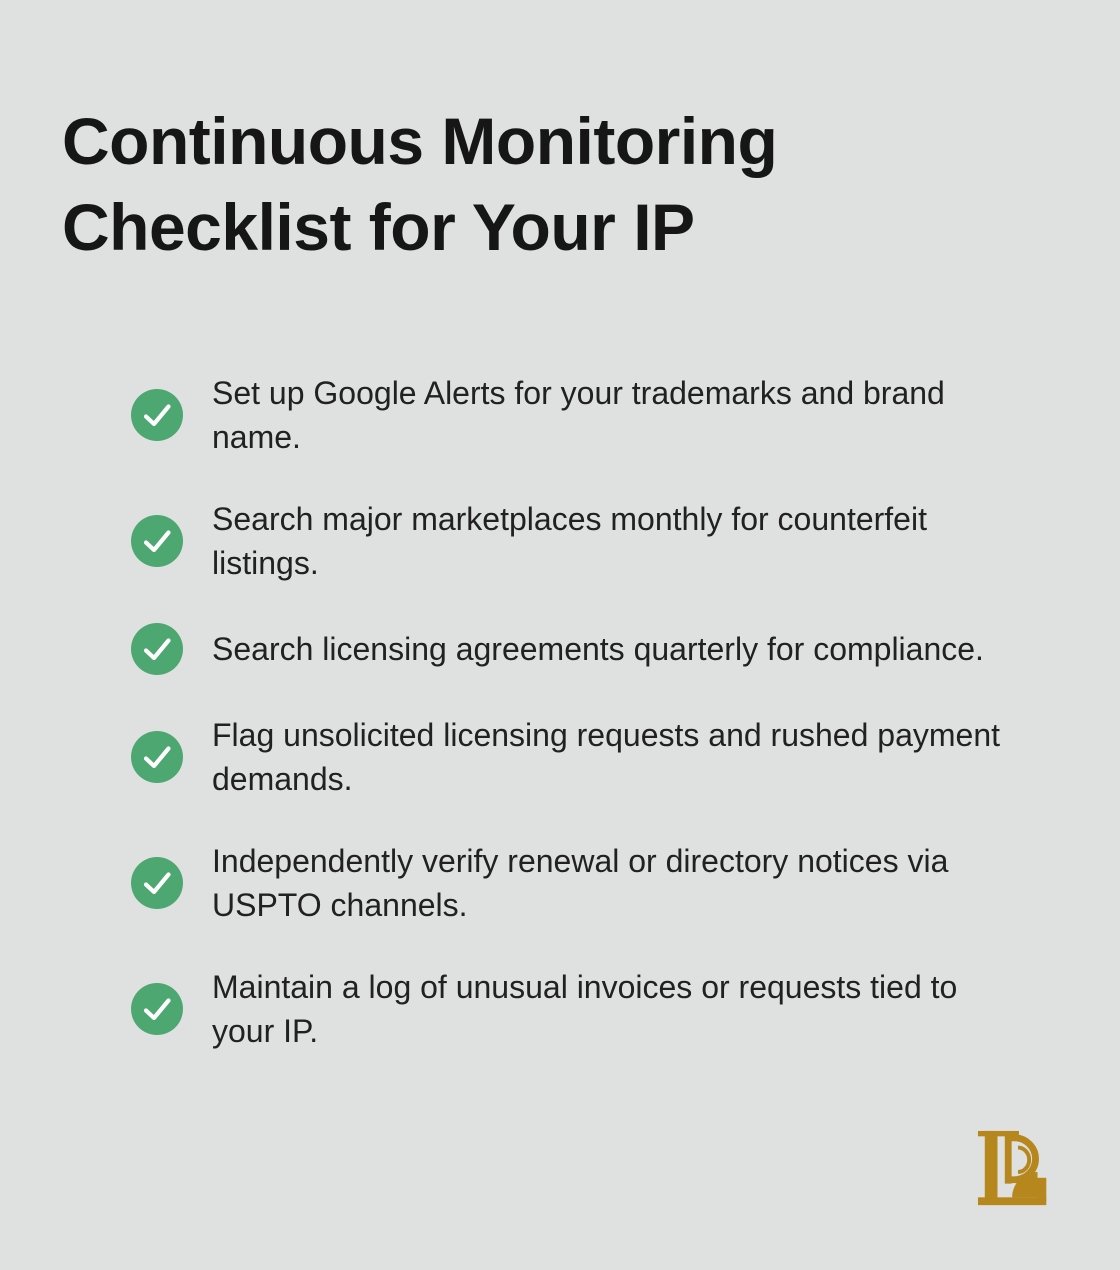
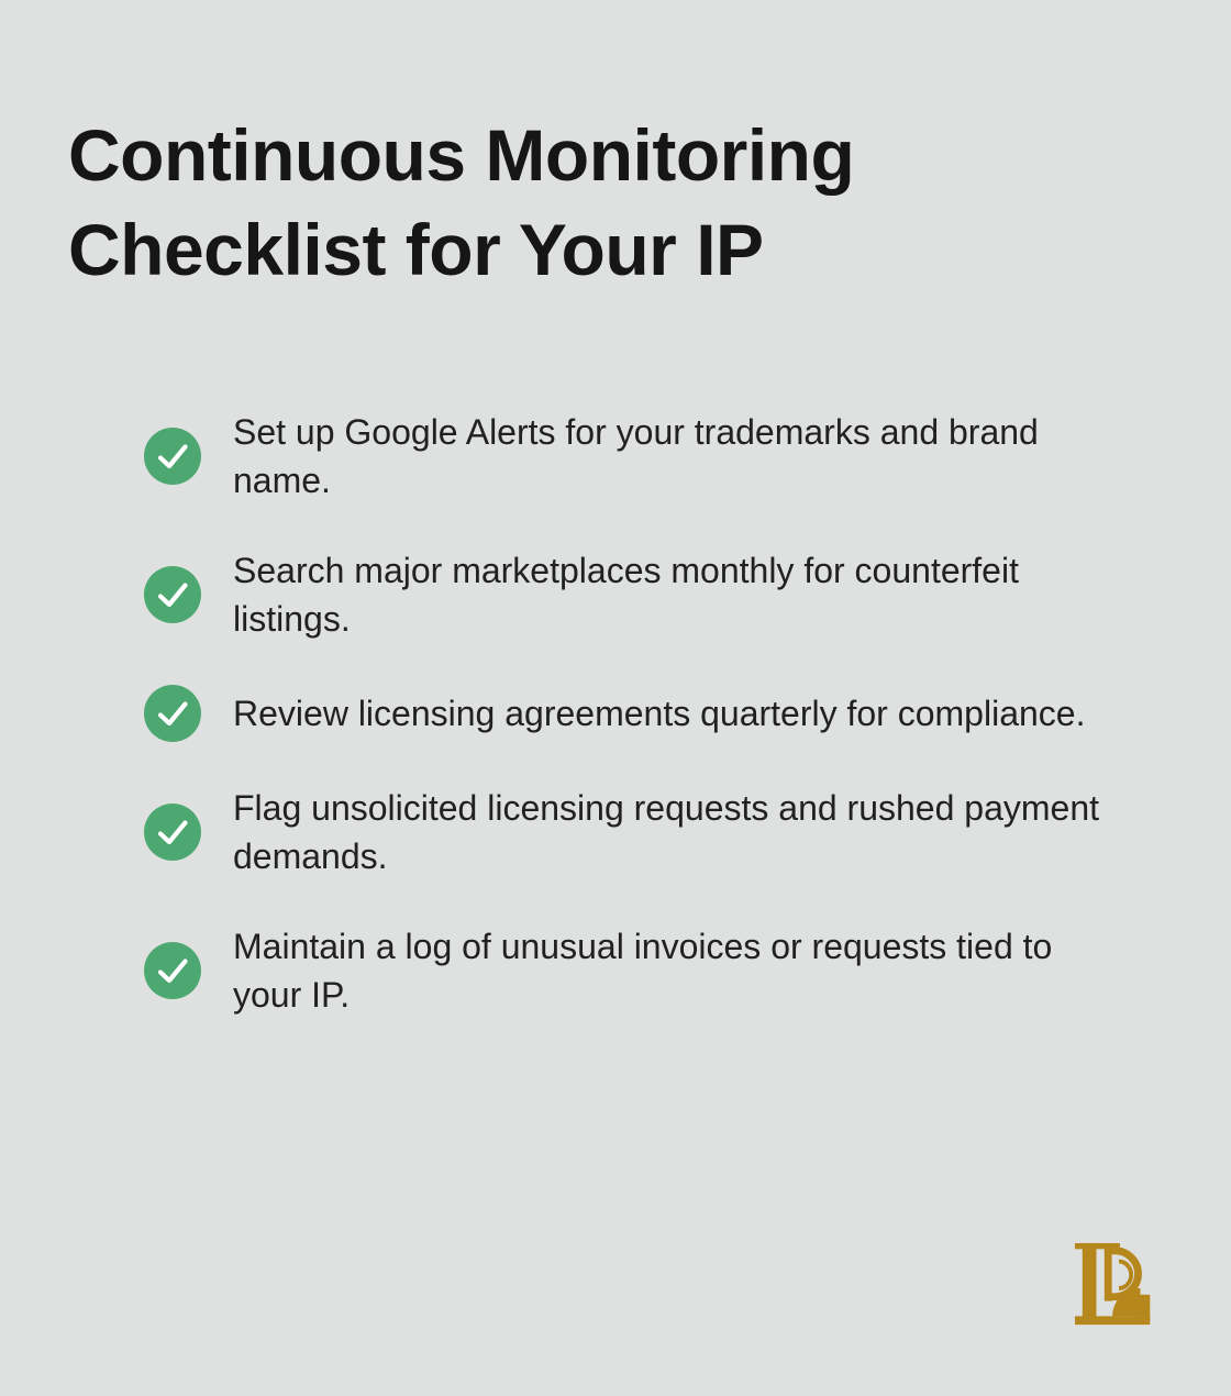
  Continuous Monitoring Checklist for Your IP
  Set up Google Alerts for your trademarks and brand name.
  Search major marketplaces monthly for counterfeit listings.
- Search licensing agreements quarterly for compliance.
+ Review licensing agreements quarterly for compliance.
  Flag unsolicited licensing requests and rushed payment demands.
- Independently verify renewal or directory notices via USPTO channels.
  Maintain a log of unusual invoices or requests tied to your IP.
